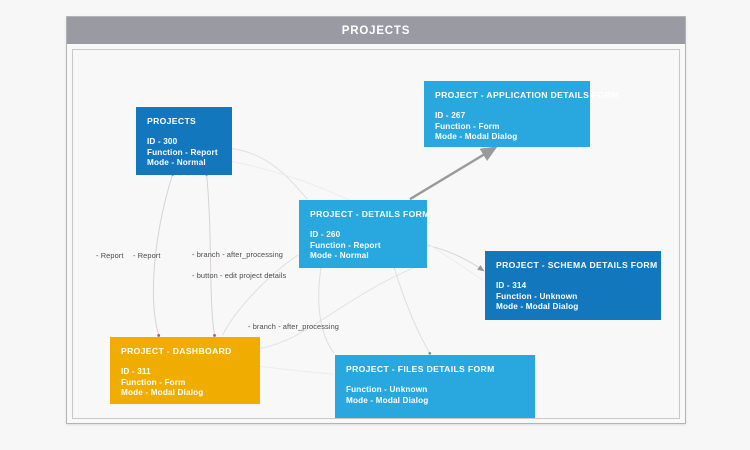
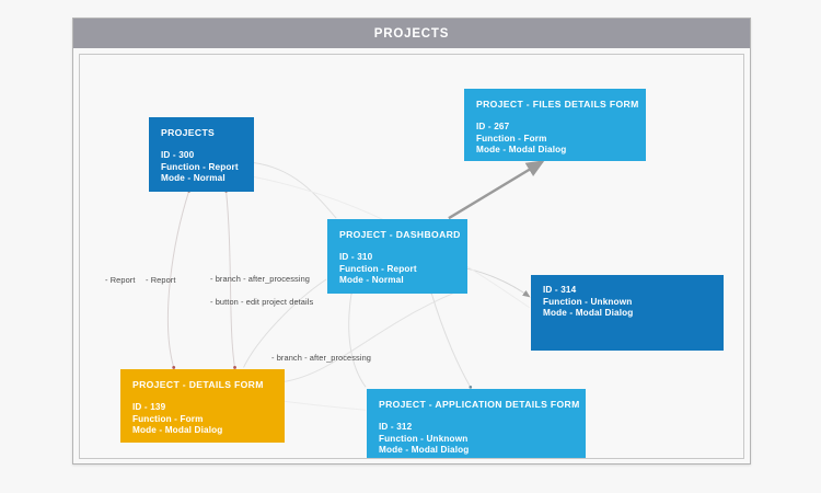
  PROJECTS
  - Report
  - Report
  - branch - after_processing
  - button - edit project details
  - branch - after_processing
  PROJECTS
  ID - 300
  Function - Report
  Mode - Normal
- PROJECT - APPLICATION DETAILS FORM
+ PROJECT - FILES DETAILS FORM
  ID - 267
  Function - Form
  Mode - Modal Dialog
- PROJECT - DETAILS FORM
+ PROJECT - DASHBOARD
- ID - 260
+ ID - 310
  Function - Report
  Mode - Normal
- PROJECT - SCHEMA DETAILS FORM
  ID - 314
  Function - Unknown
  Mode - Modal Dialog
- PROJECT - DASHBOARD
+ PROJECT - DETAILS FORM
- ID - 311
+ ID - 139
  Function - Form
  Mode - Modal Dialog
- PROJECT - FILES DETAILS FORM
+ PROJECT - APPLICATION DETAILS FORM
+ ID - 312
  Function - Unknown
  Mode - Modal Dialog
